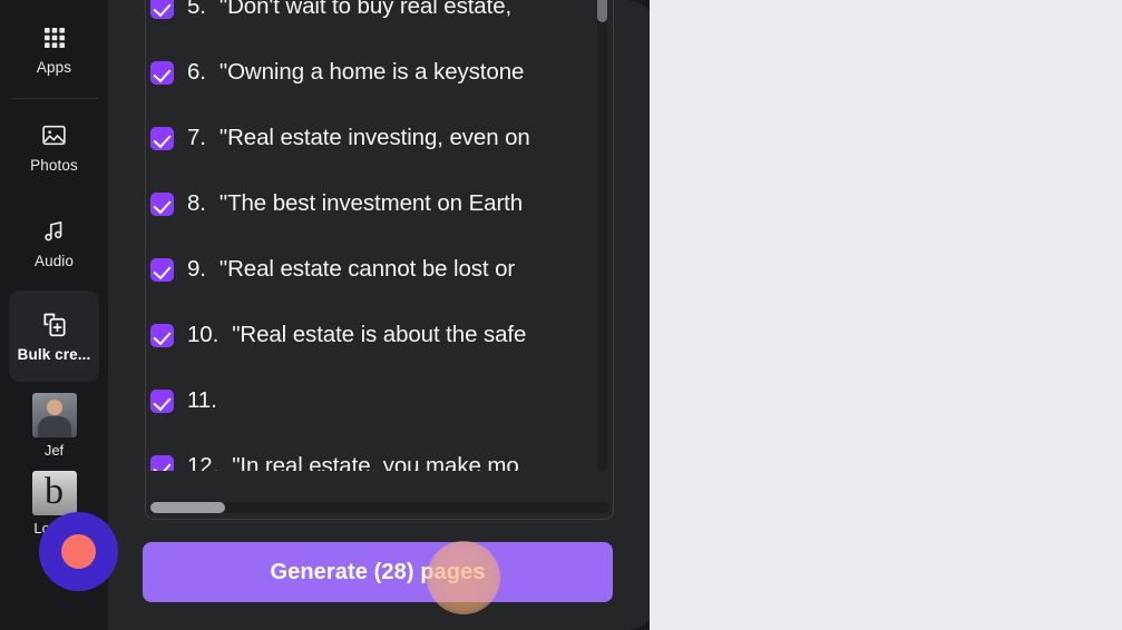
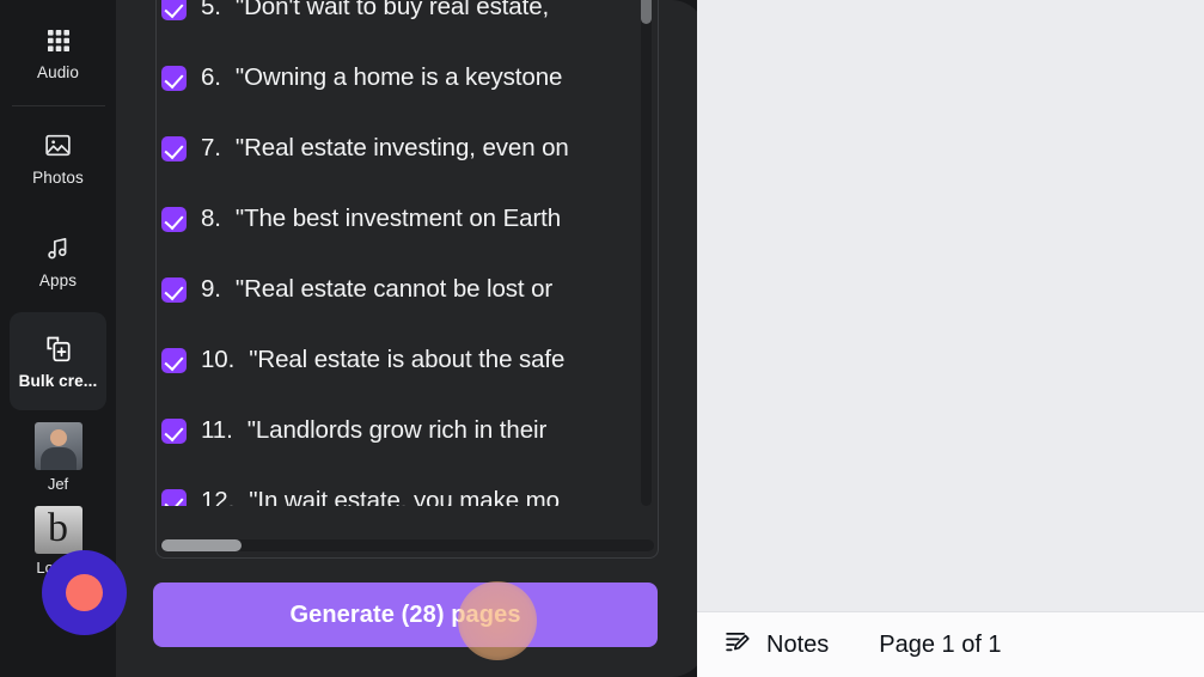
- Apps
+ Audio
  Photos
- Audio
+ Apps
  Bulk cre...
  Jef
  b
  5.
  "Don't wait to buy real estate,
  6.
  "Owning a home is a keystone
  7.
  "Real estate investing, even on
  8.
  "The best investment on Earth
  9.
  "Real estate cannot be lost or
  10.
  "Real estate is about the safe
  11.
+ "Landlords grow rich in their
  12.
- "In real estate, you make mo
+ "In wait estate, you make mo
  Generate (28)
+ Notes
+ Page 1 of 1
